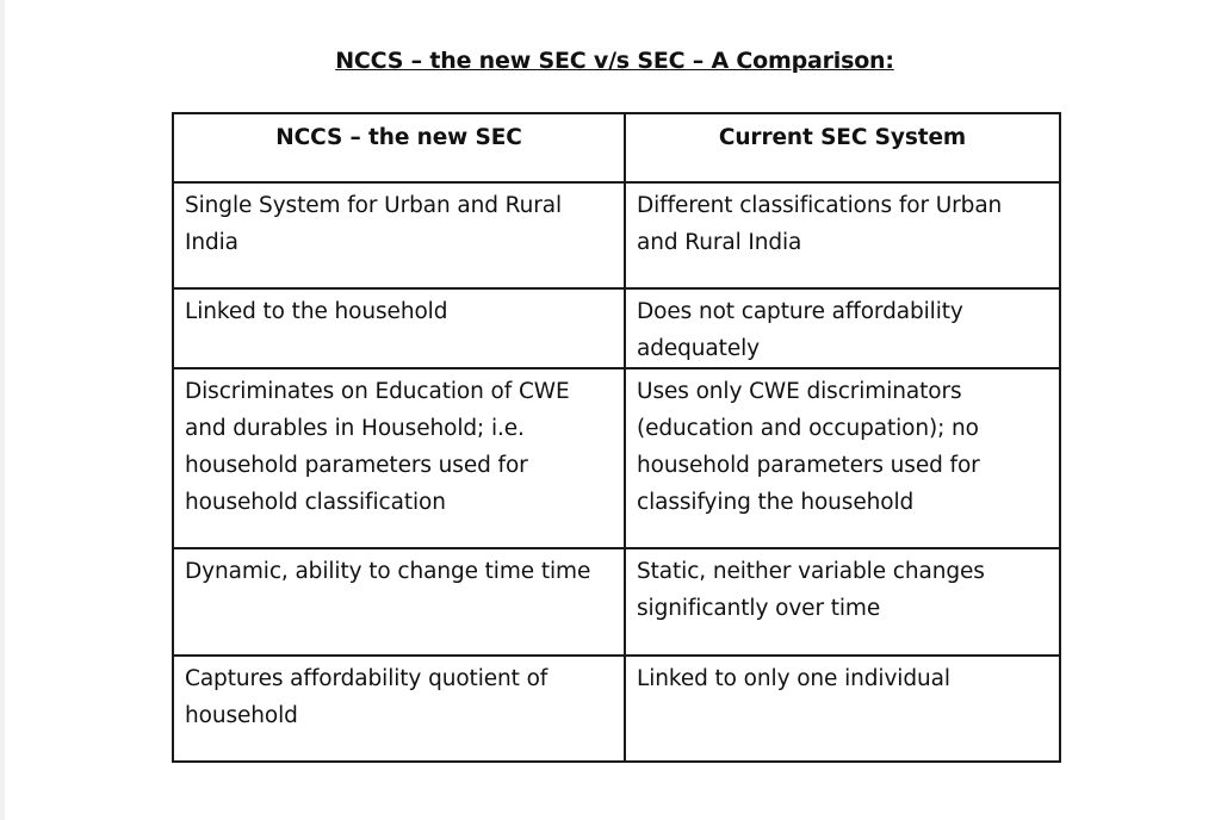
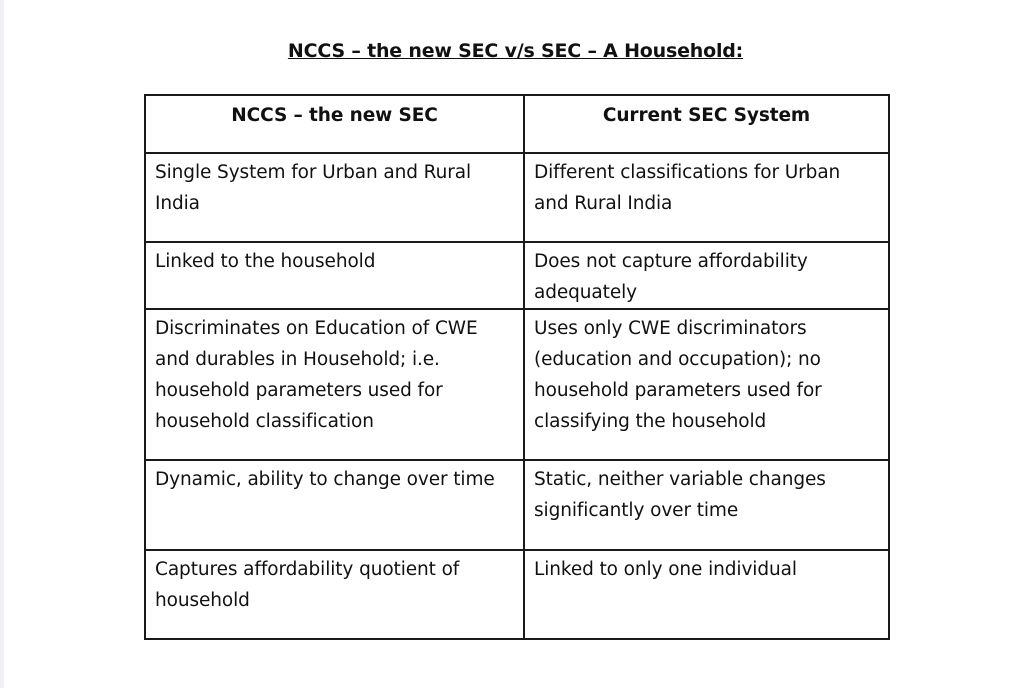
- NCCS – the new SEC v/s SEC – A Comparison:
+ NCCS – the new SEC v/s SEC – A Household:
  NCCS – the new SEC	Current SEC System
  Single System for Urban and Rural India	Different classifications for Urban and Rural India
  Linked to the household	Does not capture affordability adequately
  Discriminates on Education of CWE and durables in Household; i.e. household parameters used for household classification	Uses only CWE discriminators (education and occupation); no household parameters used for classifying the household
- Dynamic, ability to change time time	Static, neither variable changes significantly over time
+ Dynamic, ability to change over time	Static, neither variable changes significantly over time
  Captures affordability quotient of household	Linked to only one individual
